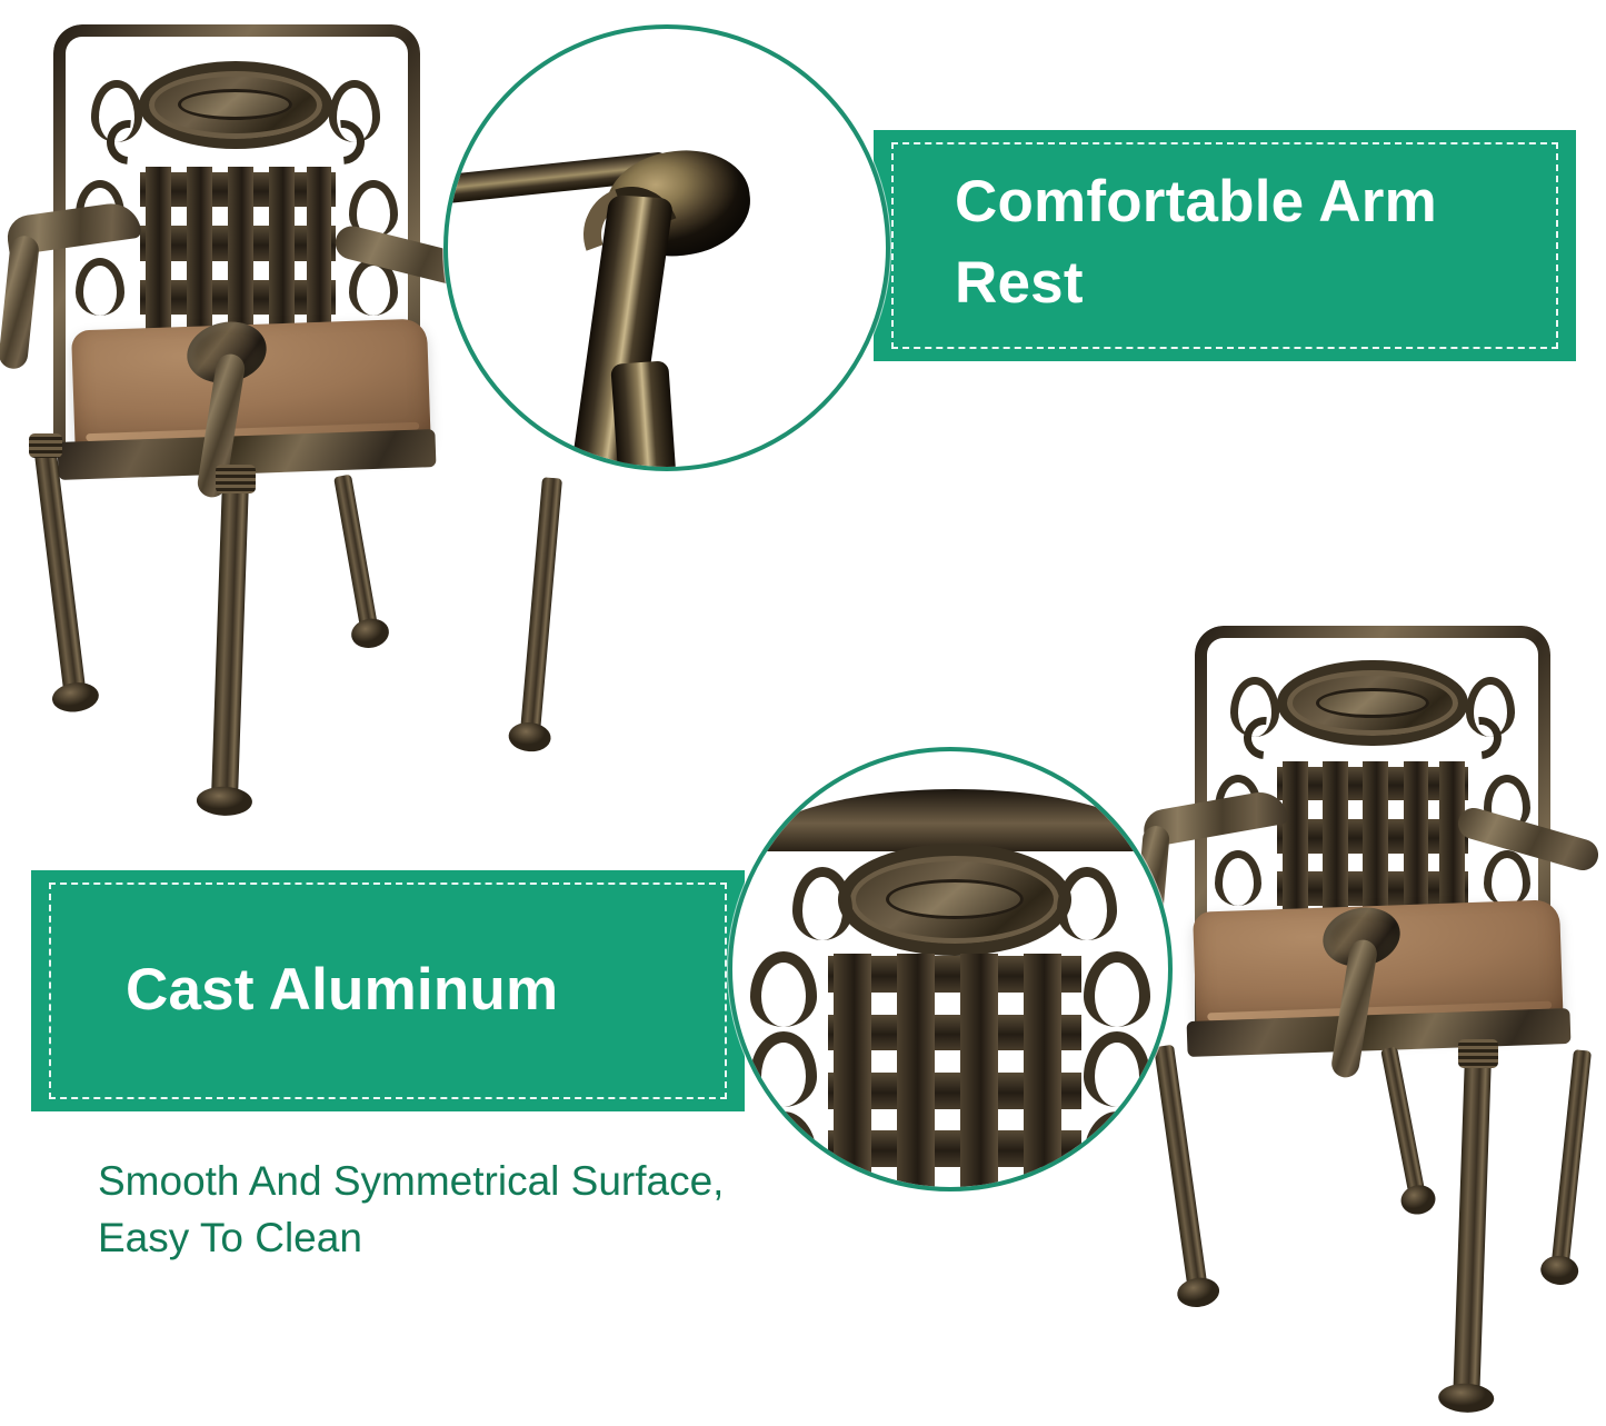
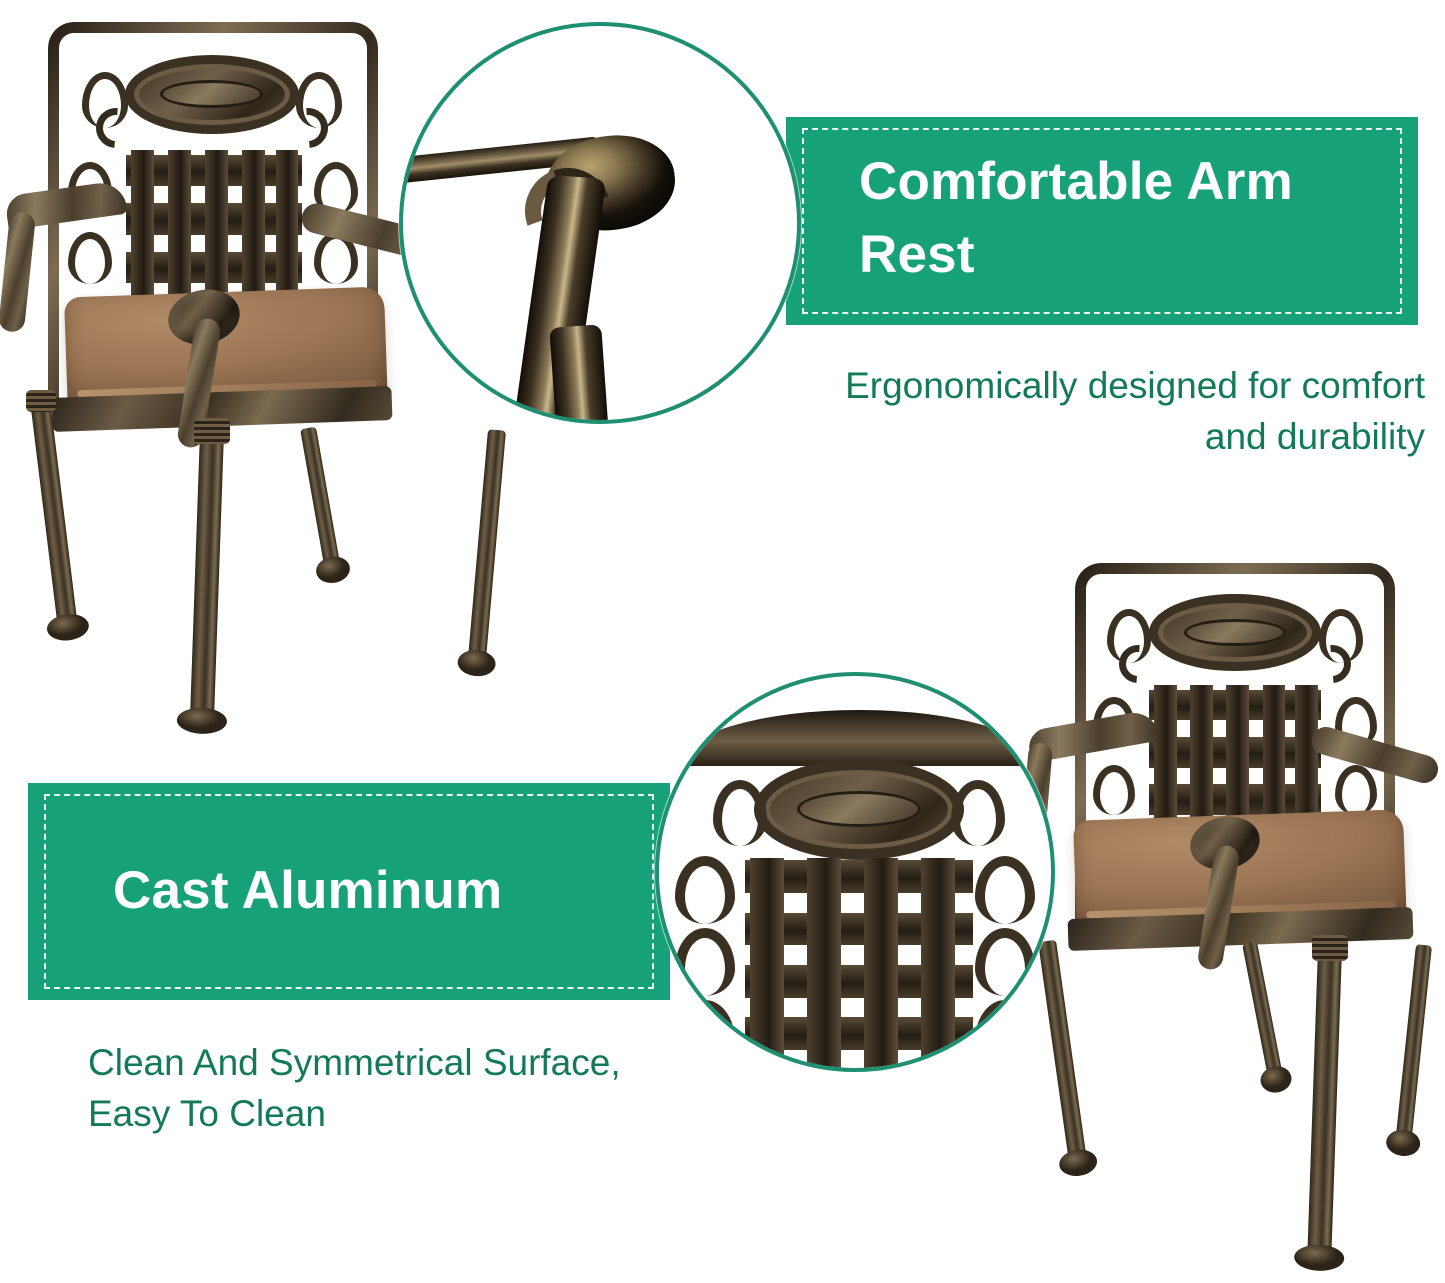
  Comfortable Arm Rest
  Cast Aluminum
+ Ergonomically designed for comfort and durability
- Smooth And Symmetrical Surface, Easy To Clean
+ Clean And Symmetrical Surface, Easy To Clean
